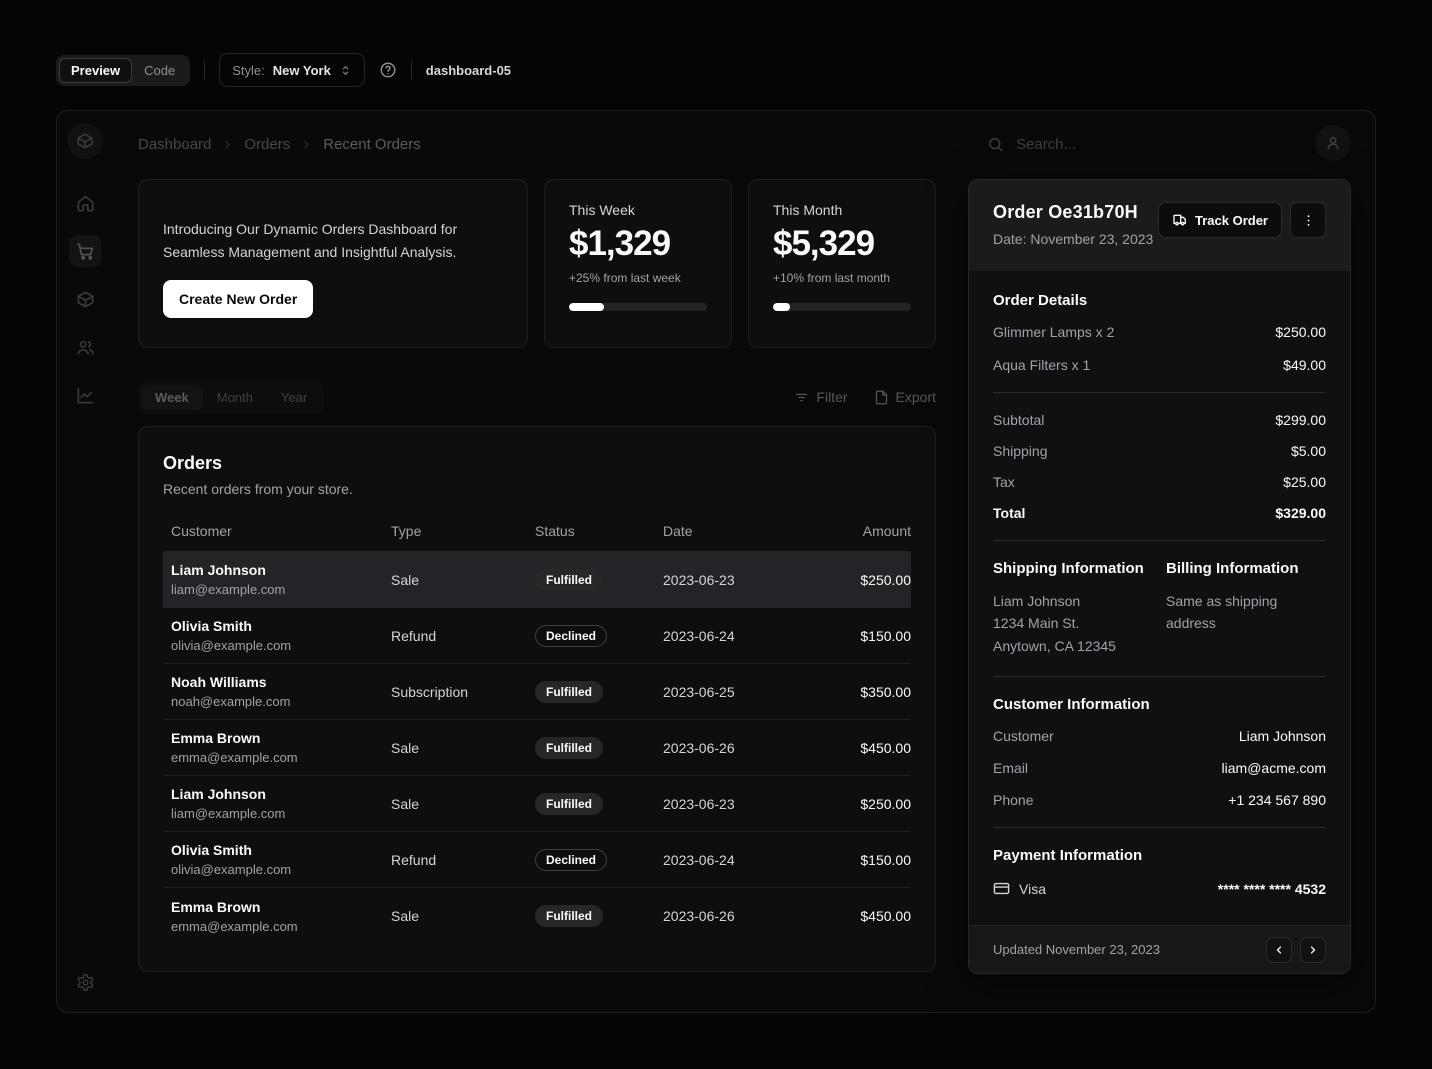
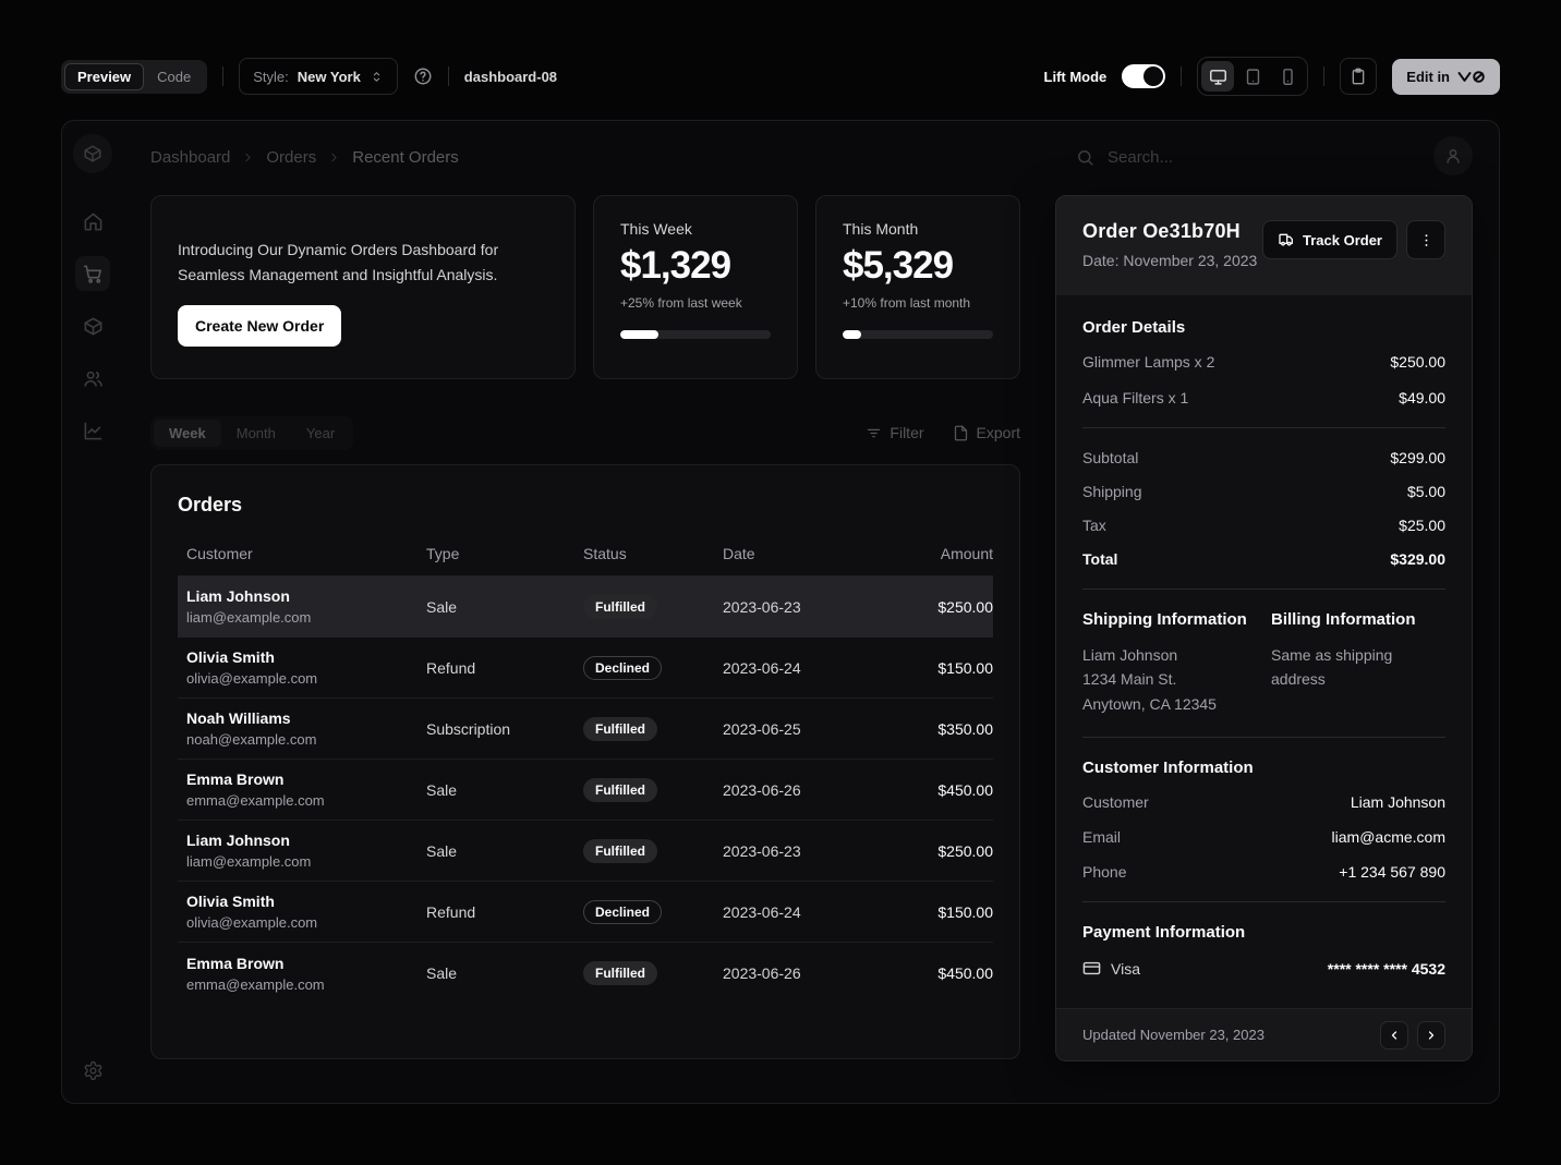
  Preview
  Code
  Style:
  New York
- dashboard-05
+ dashboard-08
+ Lift Mode
+ Edit in
  Dashboard
  Orders
  Recent Orders
  Search...
  Introducing Our Dynamic Orders Dashboard for Seamless Management and Insightful Analysis.
  Create New Order
  This Week
  $1,329
  +25% from last week
  This Month
  $5,329
  +10% from last month
  Week
  Month
  Year
  Filter
  Export
  Orders
- Recent orders from your store.
  Customer
  Type
  Status
  Date
  Amount
  Liam Johnson
  liam@example.com
  Sale
  Fulfilled
  2023-06-23
  $250.00
  Olivia Smith
  olivia@example.com
  Refund
  Declined
  2023-06-24
  $150.00
  Noah Williams
  noah@example.com
  Subscription
  Fulfilled
  2023-06-25
  $350.00
  Emma Brown
  emma@example.com
  Sale
  Fulfilled
  2023-06-26
  $450.00
  Liam Johnson
  liam@example.com
  Sale
  Fulfilled
  2023-06-23
  $250.00
  Olivia Smith
  olivia@example.com
  Refund
  Declined
  2023-06-24
  $150.00
  Emma Brown
  emma@example.com
  Sale
  Fulfilled
  2023-06-26
  $450.00
  Order Oe31b70H
  Date: November 23, 2023
  Track Order
  Order Details
  Glimmer Lamps x 2
  $250.00
  Aqua Filters x 1
  $49.00
  Subtotal
  $299.00
  Shipping
  $5.00
  Tax
  $25.00
  Total
  $329.00
  Shipping Information
  Liam Johnson
  1234 Main St.
  Anytown, CA 12345
  Billing Information
  Same as shipping address
  Customer Information
  Customer
  Liam Johnson
  Email
  liam@acme.com
  Phone
  +1 234 567 890
  Payment Information
  Visa
  **** **** **** 4532
  Updated November 23, 2023
